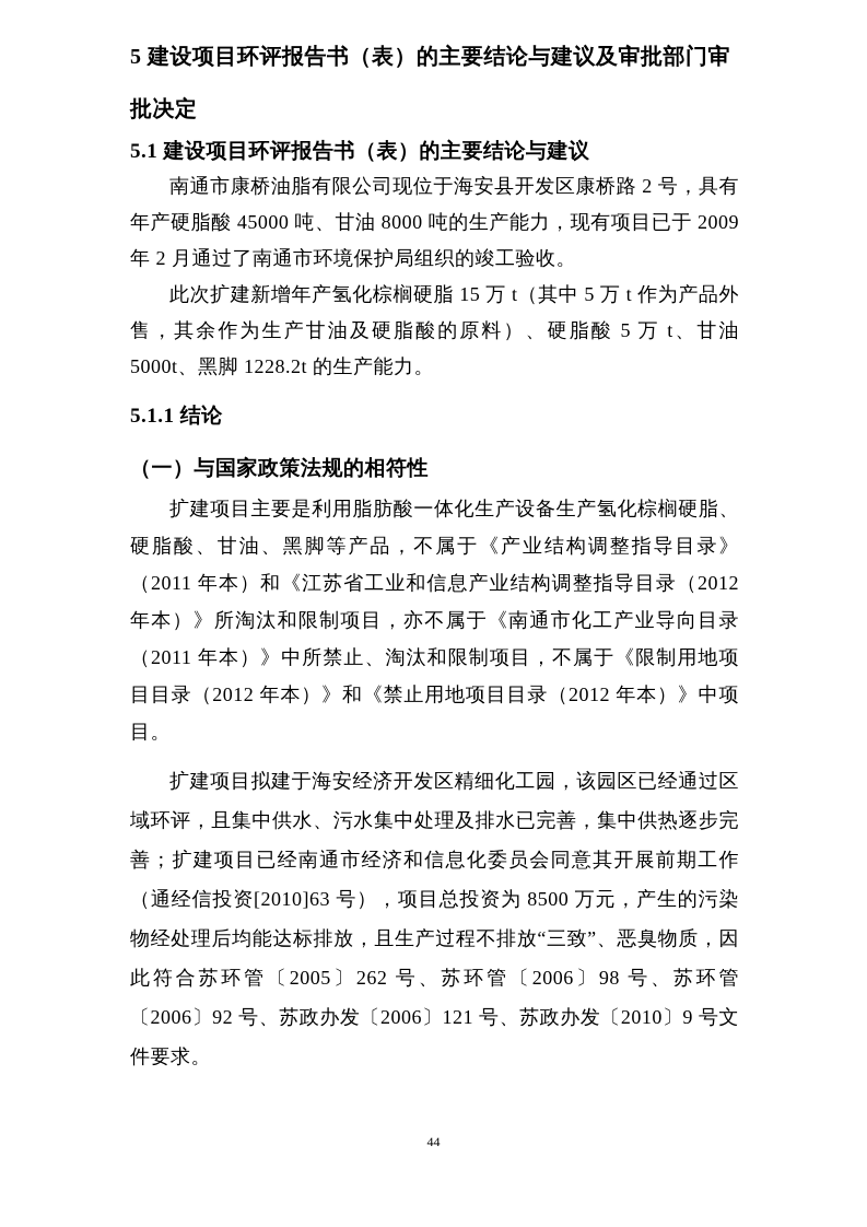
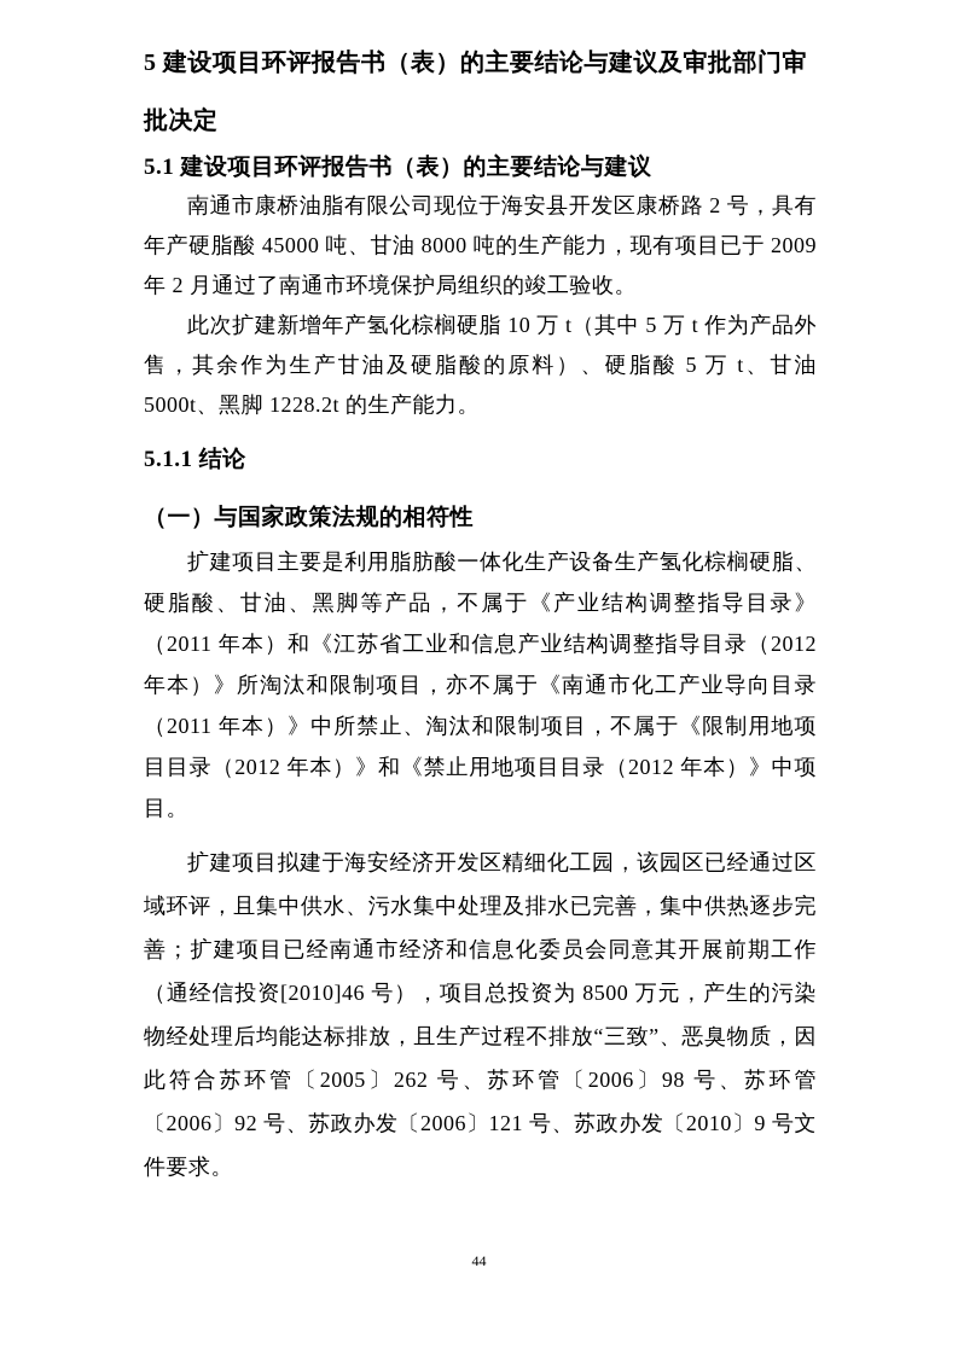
  5 建设项目环评报告书（表）的主要结论与建议及审批部门审
  批决定
  5.1 建设项目环评报告书（表）的主要结论与建议
  南通市康桥油脂有限公司现位于海安县开发区康桥路 2 号，具有年产硬脂酸 45000 吨、甘油 8000 吨的生产能力，现有项目已于 2009 年 2 月通过了南通市环境保护局组织的竣工验收。
- 此次扩建新增年产氢化棕榈硬脂 15 万 t（其中 5 万 t 作为产品外售，其余作为生产甘油及硬脂酸的原料）、硬脂酸 5 万 t、甘油 5000t、黑脚 1228.2t 的生产能力。
+ 此次扩建新增年产氢化棕榈硬脂 10 万 t（其中 5 万 t 作为产品外售，其余作为生产甘油及硬脂酸的原料）、硬脂酸 5 万 t、甘油 5000t、黑脚 1228.2t 的生产能力。
  5.1.1 结论
  （一）与国家政策法规的相符性
  扩建项目主要是利用脂肪酸一体化生产设备生产氢化棕榈硬脂、硬脂酸、甘油、黑脚等产品，不属于《产业结构调整指导目录》（2011 年本）和《江苏省工业和信息产业结构调整指导目录（2012 年本）》所淘汰和限制项目，亦不属于《南通市化工产业导向目录（2011 年本）》中所禁止、淘汰和限制项目，不属于《限制用地项目目录（2012 年本）》和《禁止用地项目目录（2012 年本）》中项目。
- 扩建项目拟建于海安经济开发区精细化工园，该园区已经通过区域环评，且集中供水、污水集中处理及排水已完善，集中供热逐步完善；扩建项目已经南通市经济和信息化委员会同意其开展前期工作（通经信投资[2010]63 号），项目总投资为 8500 万元，产生的污染物经处理后均能达标排放，且生产过程不排放“三致”、恶臭物质，因此符合苏环管〔2005〕262 号、苏环管〔2006〕98 号、苏环管〔2006〕92 号、苏政办发〔2006〕121 号、苏政办发〔2010〕9 号文件要求。
+ 扩建项目拟建于海安经济开发区精细化工园，该园区已经通过区域环评，且集中供水、污水集中处理及排水已完善，集中供热逐步完善；扩建项目已经南通市经济和信息化委员会同意其开展前期工作（通经信投资[2010]46 号），项目总投资为 8500 万元，产生的污染物经处理后均能达标排放，且生产过程不排放“三致”、恶臭物质，因此符合苏环管〔2005〕262 号、苏环管〔2006〕98 号、苏环管〔2006〕92 号、苏政办发〔2006〕121 号、苏政办发〔2010〕9 号文件要求。
  44
